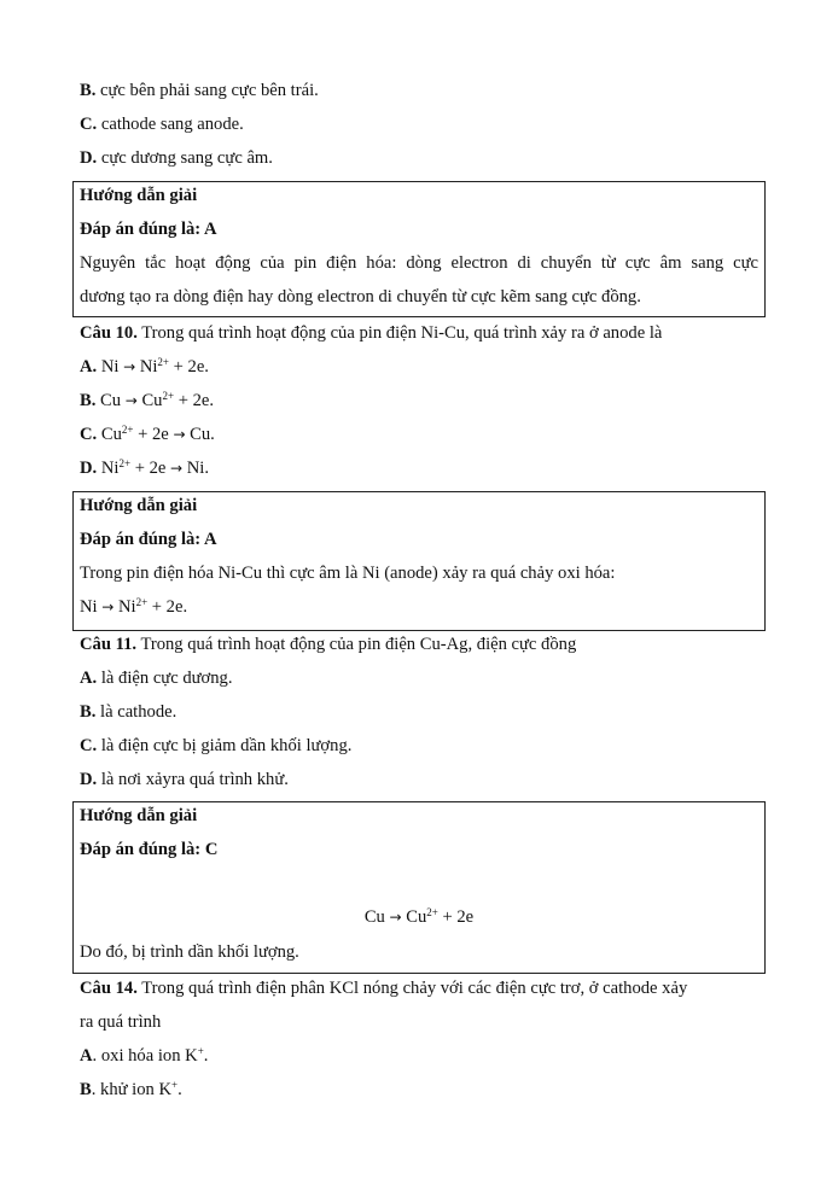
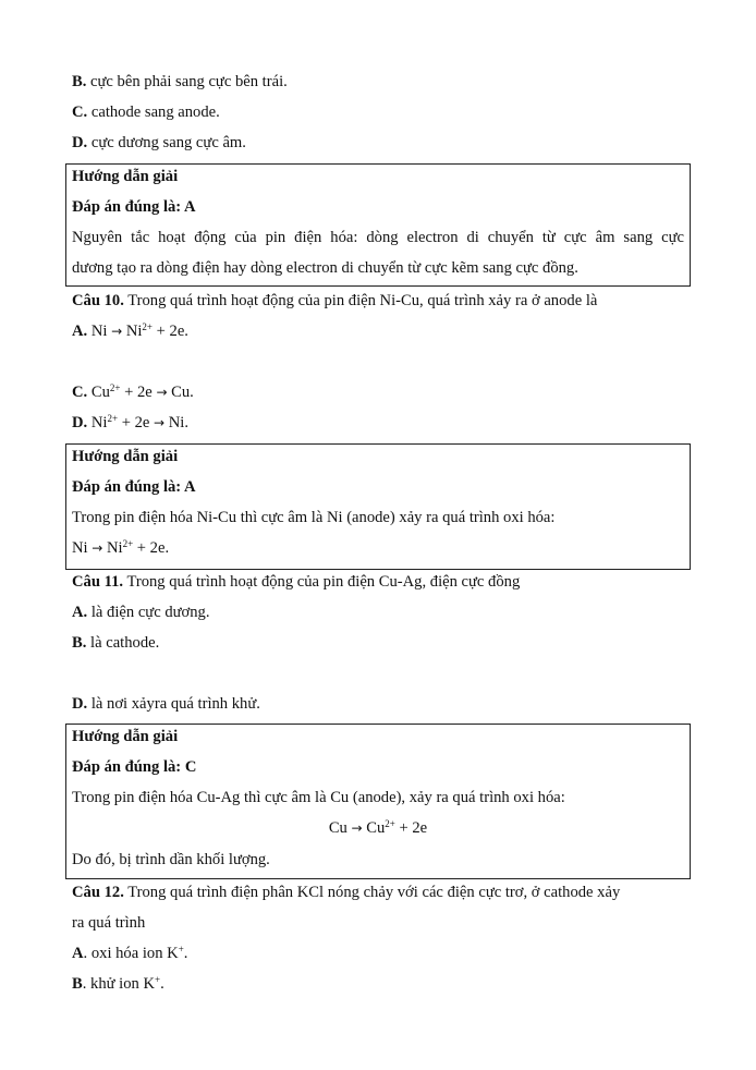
  B. cực bên phải sang cực bên trái.
  C. cathode sang anode.
  D. cực dương sang cực âm.
  Hướng dẫn giải
  Đáp án đúng là: A
  Nguyên tắc hoạt động của pin điện hóa: dòng electron di chuyển từ cực âm sang cực
  dương tạo ra dòng điện hay dòng electron di chuyển từ cực kẽm sang cực đồng.
  Câu 10. Trong quá trình hoạt động của pin điện Ni-Cu, quá trình xảy ra ở anode là
  A. Ni → Ni2+ + 2e.
- B. Cu → Cu2+ + 2e.
  C. Cu2+ + 2e → Cu.
  D. Ni2+ + 2e → Ni.
  Hướng dẫn giải
  Đáp án đúng là: A
- Trong pin điện hóa Ni-Cu thì cực âm là Ni (anode) xảy ra quá chảy oxi hóa:
+ Trong pin điện hóa Ni-Cu thì cực âm là Ni (anode) xảy ra quá trình oxi hóa:
  Ni → Ni2+ + 2e.
  Câu 11. Trong quá trình hoạt động của pin điện Cu-Ag, điện cực đồng
  A. là điện cực dương.
  B. là cathode.
- C. là điện cực bị giảm dần khối lượng.
  D. là nơi xảyra quá trình khử.
  Hướng dẫn giải
  Đáp án đúng là: C
+ Trong pin điện hóa Cu-Ag thì cực âm là Cu (anode), xảy ra quá trình oxi hóa:
  Cu → Cu2+ + 2e
  Do đó, bị trình dần khối lượng.
- Câu 14. Trong quá trình điện phân KCl nóng chảy với các điện cực trơ, ở cathode xảy
+ Câu 12. Trong quá trình điện phân KCl nóng chảy với các điện cực trơ, ở cathode xảy
  ra quá trình
  A. oxi hóa ion K+.
  B. khử ion K+.
